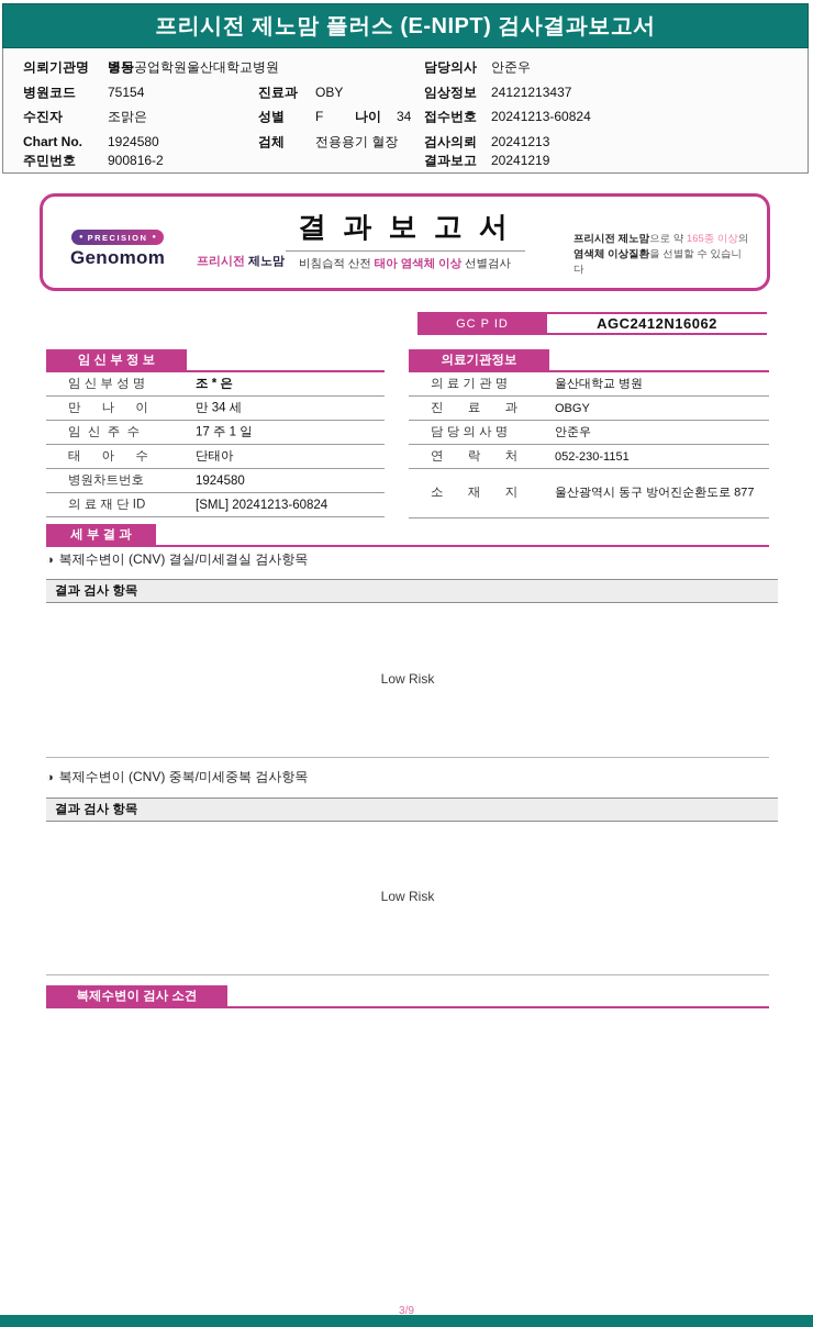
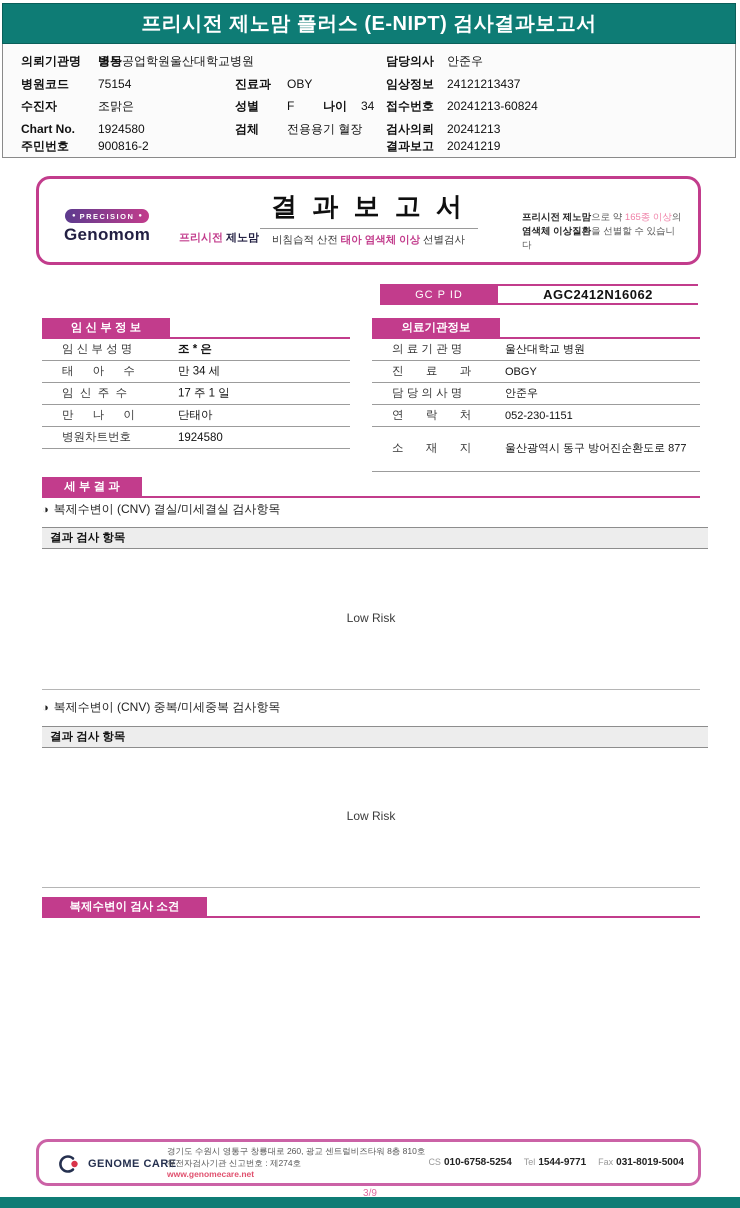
  프리시전 제노맘 플러스 (E-NIPT) 검사결과보고서
  의뢰기관명
  울산공업학원울산대학교병원
  병동
  담당의사
  안준우
  병원코드
  75154
  진료과
  OBY
  임상정보
  24121213437
  수진자
  조맑은
  성별
  F
  나이
  34
  접수번호
  20241213-60824
  Chart No.
  1924580
  검체
  전용용기 혈장
  검사의뢰
  20241213
  주민번호
  900816-2
  결과보고
  20241219
  PRECISION
  Genomom
  프리시전 제노맘
  결 과 보 고 서
  비침습적 산전 태아 염색체 이상 선별검사
  프리시전 제노맘으로 약 165종 이상의
  염색체 이상질환을 선별할 수 있습니다
  GC P ID
  AGC2412N16062
  임 신 부 정 보
  임 신 부 성 명
  조 * 은
- 만 나 이
+ 태 아 수
  만 34 세
  임 신 주 수
  17 주 1 일
- 태 아 수
+ 만 나 이
  단태아
  병원차트번호
  1924580
- 의 료 재 단 ID
- [SML] 20241213-60824
  의료기관정보
  의 료 기 관 명
  울산대학교 병원
  진 료 과
  OBGY
  담 당 의 사 명
  안준우
  연 락 처
  052-230-1151
  소 재 지
  울산광역시 동구 방어진순환도로 877
  세 부 결 과
  ◑ 복제수변이 (CNV) 결실/미세결실 검사항목
  결과 검사 항목
  Low Risk
  ◑ 복제수변이 (CNV) 중복/미세중복 검사항목
  결과 검사 항목
  Low Risk
  복제수변이 검사 소견
+ GENOME CARE
+ 경기도 수원시 영통구 창룡대로 260, 광교 센트럴비즈타워 8층 810호
+ 유전자검사기관 신고번호 : 제274호
+ www.genomecare.net
+ CS 010-6758-5254
+ Tel 1544-9771
+ Fax 031-8019-5004
  3/9
